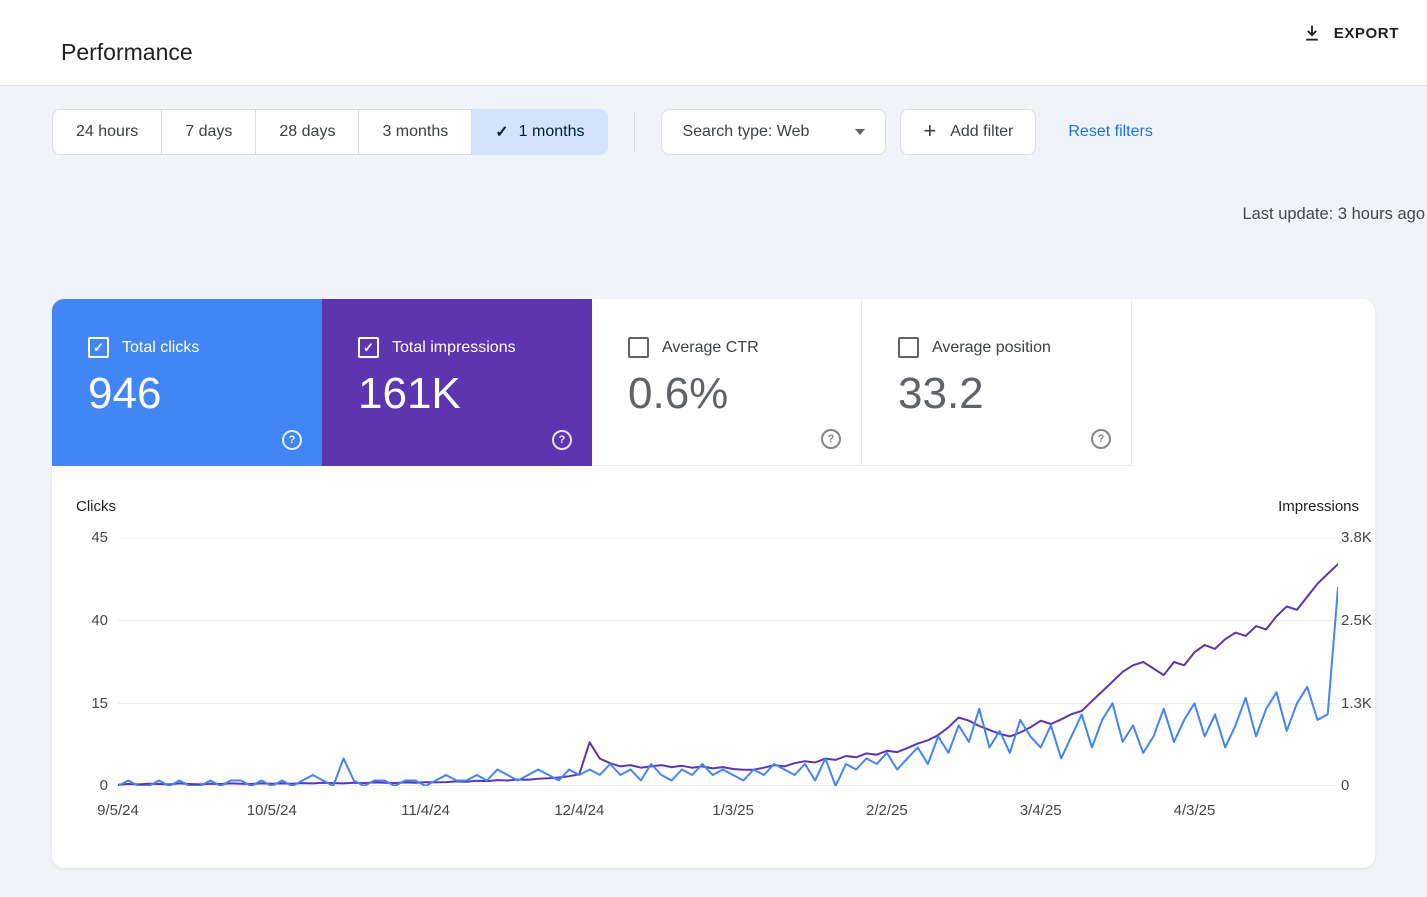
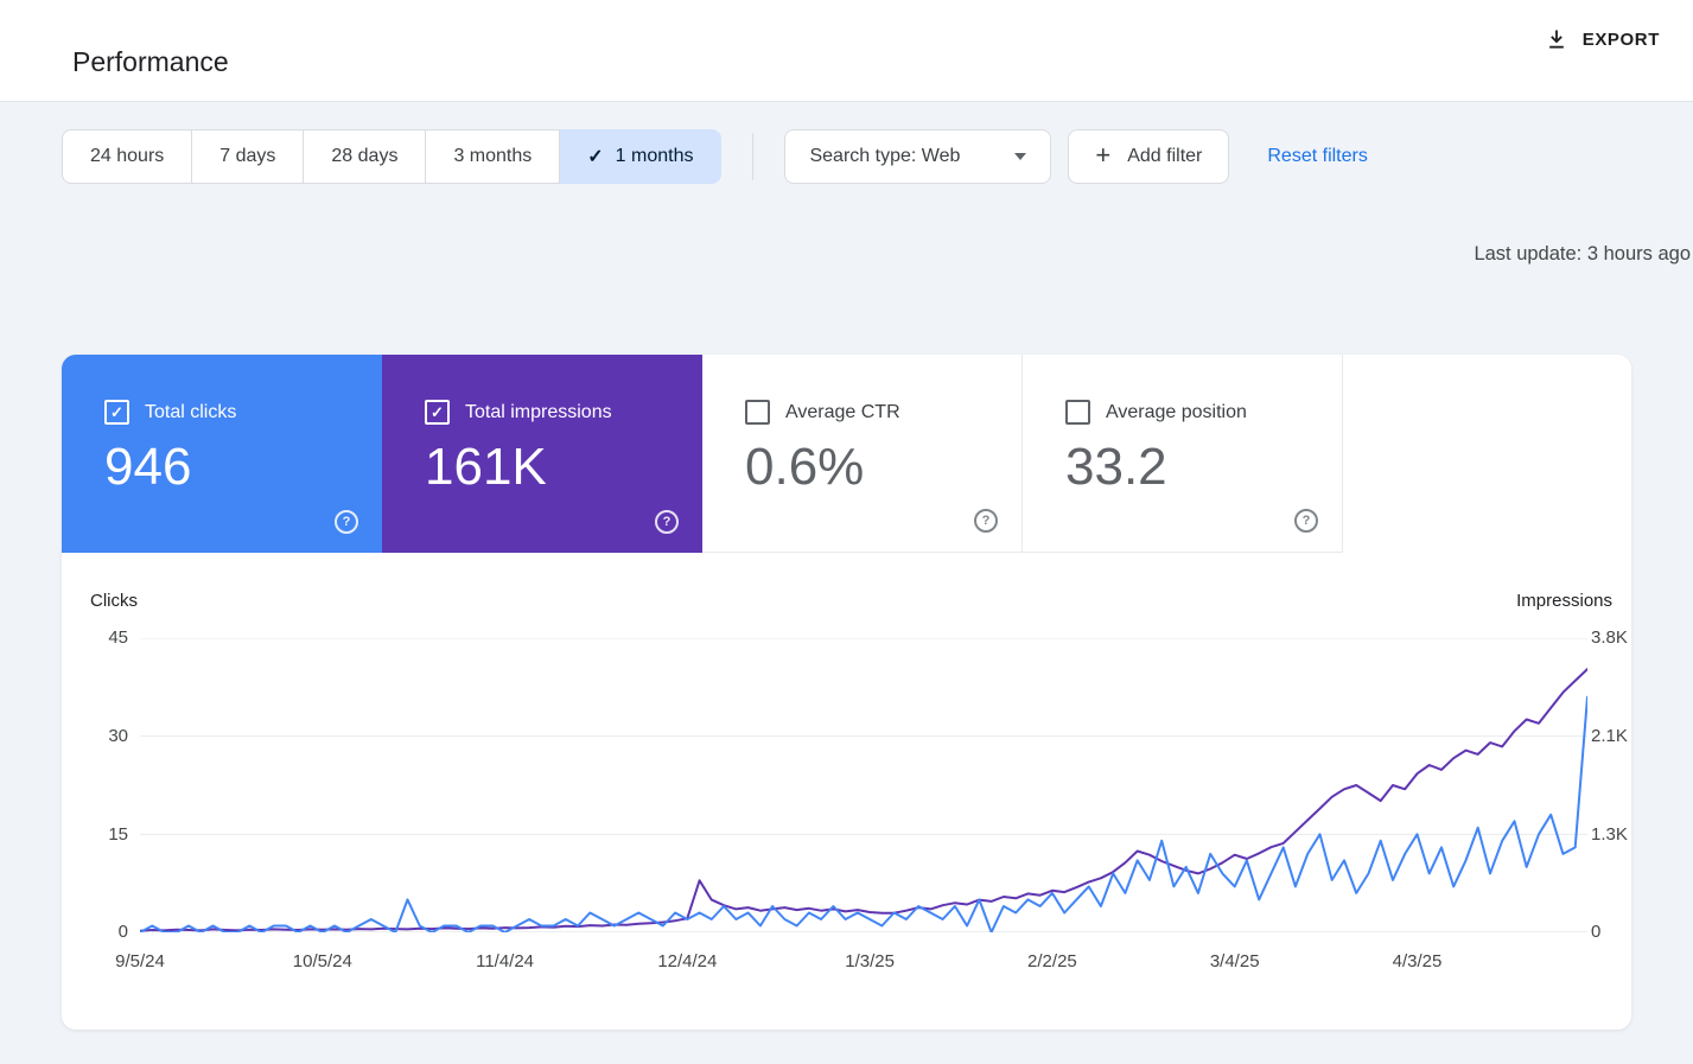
  Performance
  EXPORT
  24 hours
  7 days
  28 days
  3 months
  ✓
  1 months
  Search type: Web
  +
  Add filter
  Reset filters
  Last update: 3 hours ago
  ✓
  Total clicks
  946
  ?
  ✓
  Total impressions
  161K
  ?
  Average CTR
  0.6%
  ?
  Average position
  33.2
  ?
  Clicks
  Impressions
  45
- 40
+ 30
  15
  0
  3.8K
- 2.5K
+ 2.1K
  1.3K
  0
  9/5/24
  10/5/24
  11/4/24
  12/4/24
  1/3/25
  2/2/25
  3/4/25
  4/3/25
